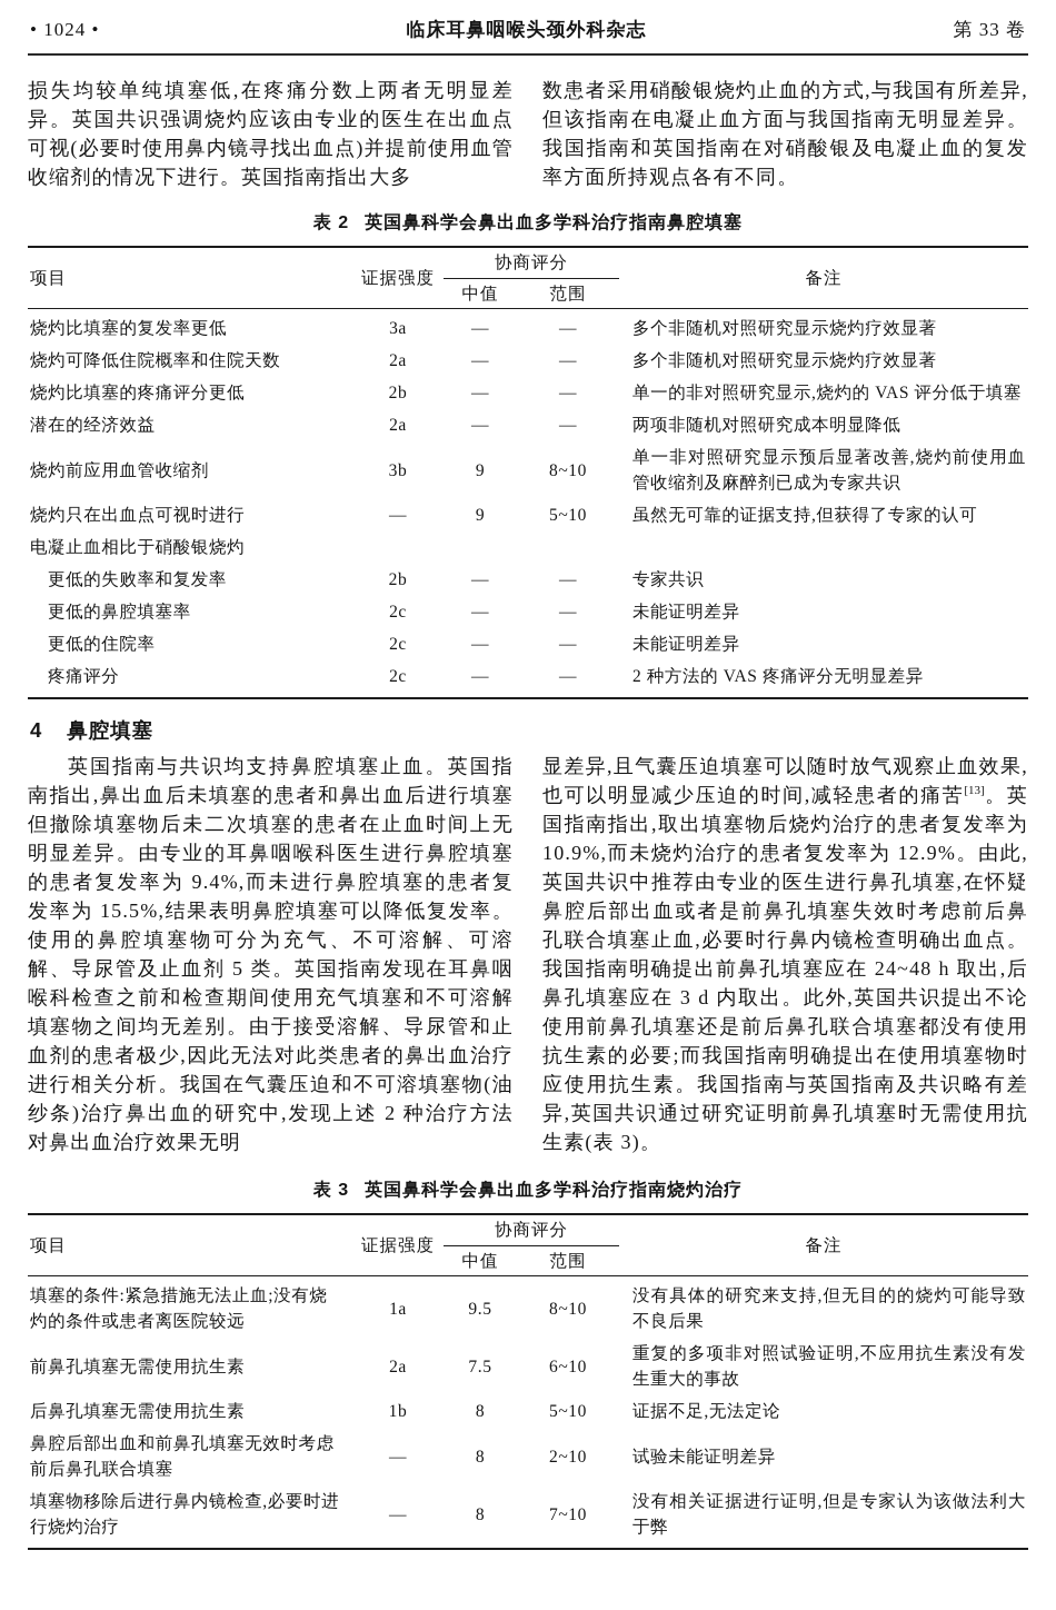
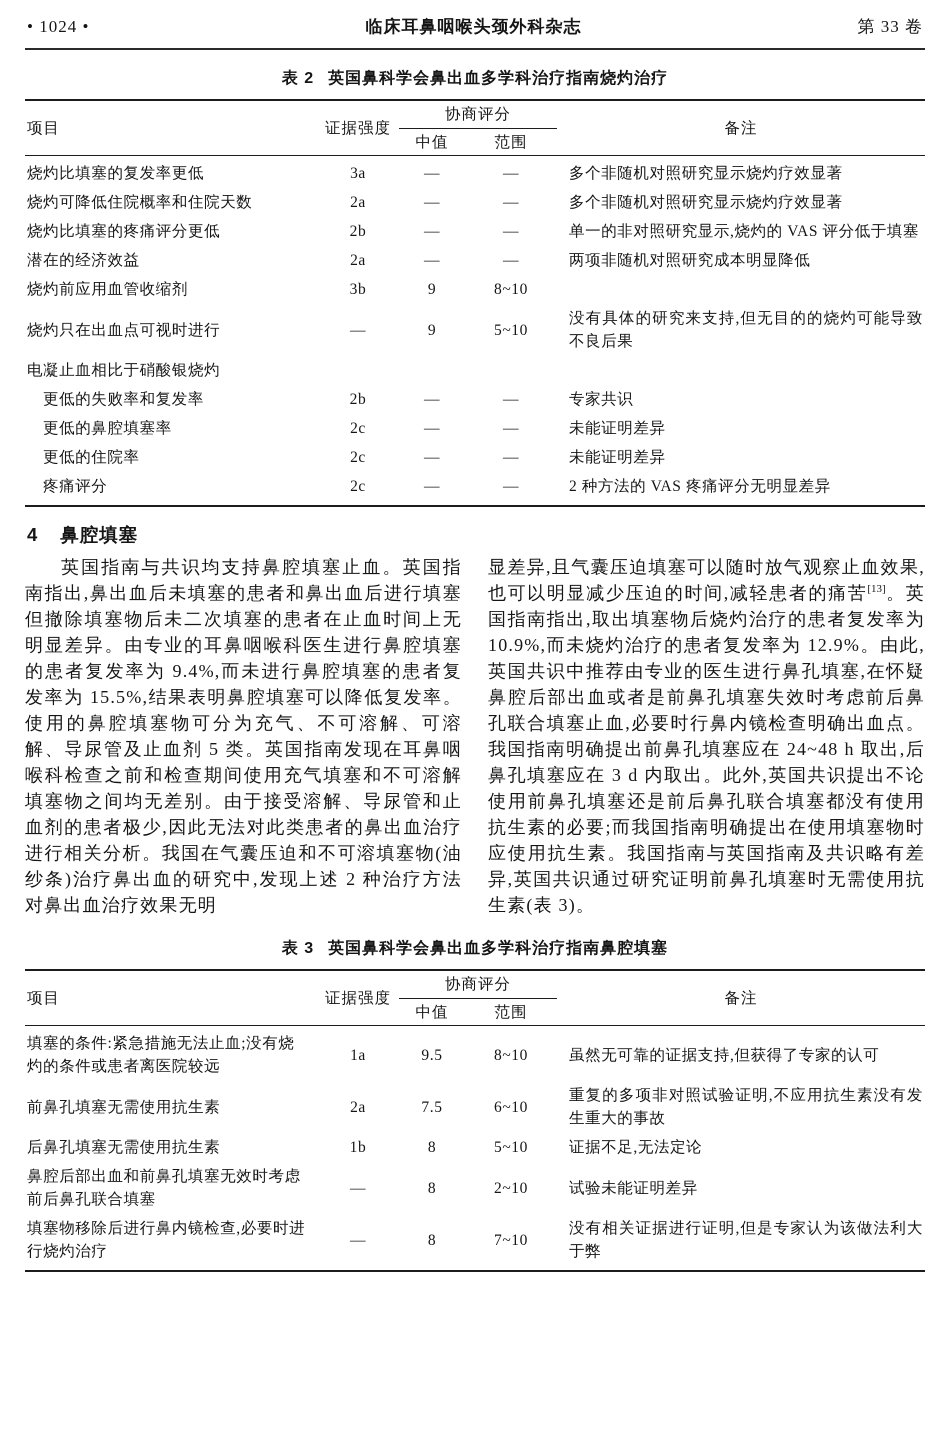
  • 1024 •
  临床耳鼻咽喉头颈外科杂志
  第 33 卷
- 损失均较单纯填塞低,在疼痛分数上两者无明显差异。英国共识强调烧灼应该由专业的医生在出血点可视(必要时使用鼻内镜寻找出血点)并提前使用血管收缩剂的情况下进行。英国指南指出大多
- 数患者采用硝酸银烧灼止血的方式,与我国有所差异,但该指南在电凝止血方面与我国指南无明显差异。我国指南和英国指南在对硝酸银及电凝止血的复发率方面所持观点各有不同。
- 表 2 英国鼻科学会鼻出血多学科治疗指南鼻腔填塞
+ 表 2 英国鼻科学会鼻出血多学科治疗指南烧灼治疗
  项目
  证据强度
  协商评分
  中值
  范围
  备注
  烧灼比填塞的复发率更低
  3a
  —
  —
  多个非随机对照研究显示烧灼疗效显著
  烧灼可降低住院概率和住院天数
  2a
  —
  —
  多个非随机对照研究显示烧灼疗效显著
  烧灼比填塞的疼痛评分更低
  2b
  —
  —
  单一的非对照研究显示,烧灼的 VAS 评分低于填塞
  潜在的经济效益
  2a
  —
  —
  两项非随机对照研究成本明显降低
  烧灼前应用血管收缩剂
  3b
  9
  8~10
- 单一非对照研究显示预后显著改善,烧灼前使用血管收缩剂及麻醉剂已成为专家共识
  烧灼只在出血点可视时进行
  —
  9
  5~10
- 虽然无可靠的证据支持,但获得了专家的认可
+ 没有具体的研究来支持,但无目的的烧灼可能导致不良后果
  电凝止血相比于硝酸银烧灼
  更低的失败率和复发率
  2b
  —
  —
  专家共识
  更低的鼻腔填塞率
  2c
  —
  —
  未能证明差异
  更低的住院率
  2c
  —
  —
  未能证明差异
  疼痛评分
  2c
  —
  —
  2 种方法的 VAS 疼痛评分无明显差异
  4 鼻腔填塞
  英国指南与共识均支持鼻腔填塞止血。英国指南指出,鼻出血后未填塞的患者和鼻出血后进行填塞但撤除填塞物后未二次填塞的患者在止血时间上无明显差异。由专业的耳鼻咽喉科医生进行鼻腔填塞的患者复发率为 9.4%,而未进行鼻腔填塞的患者复发率为 15.5%,结果表明鼻腔填塞可以降低复发率。使用的鼻腔填塞物可分为充气、不可溶解、可溶解、导尿管及止血剂 5 类。英国指南发现在耳鼻咽喉科检查之前和检查期间使用充气填塞和不可溶解填塞物之间均无差别。由于接受溶解、导尿管和止血剂的患者极少,因此无法对此类患者的鼻出血治疗进行相关分析。我国在气囊压迫和不可溶填塞物(油纱条)治疗鼻出血的研究中,发现上述 2 种治疗方法对鼻出血治疗效果无明
  显差异,且气囊压迫填塞可以随时放气观察止血效果,也可以明显减少压迫的时间,减轻患者的痛苦[13]。英国指南指出,取出填塞物后烧灼治疗的患者复发率为 10.9%,而未烧灼治疗的患者复发率为 12.9%。由此,英国共识中推荐由专业的医生进行鼻孔填塞,在怀疑鼻腔后部出血或者是前鼻孔填塞失效时考虑前后鼻孔联合填塞止血,必要时行鼻内镜检查明确出血点。我国指南明确提出前鼻孔填塞应在 24~48 h 取出,后鼻孔填塞应在 3 d 内取出。此外,英国共识提出不论使用前鼻孔填塞还是前后鼻孔联合填塞都没有使用抗生素的必要;而我国指南明确提出在使用填塞物时应使用抗生素。我国指南与英国指南及共识略有差异,英国共识通过研究证明前鼻孔填塞时无需使用抗生素(表 3)。
- 表 3 英国鼻科学会鼻出血多学科治疗指南烧灼治疗
+ 表 3 英国鼻科学会鼻出血多学科治疗指南鼻腔填塞
  项目
  证据强度
  协商评分
  中值
  范围
  备注
  填塞的条件:紧急措施无法止血;没有烧灼的条件或患者离医院较远
  1a
  9.5
  8~10
- 没有具体的研究来支持,但无目的的烧灼可能导致不良后果
+ 虽然无可靠的证据支持,但获得了专家的认可
  前鼻孔填塞无需使用抗生素
  2a
  7.5
  6~10
  重复的多项非对照试验证明,不应用抗生素没有发生重大的事故
  后鼻孔填塞无需使用抗生素
  1b
  8
  5~10
  证据不足,无法定论
  鼻腔后部出血和前鼻孔填塞无效时考虑前后鼻孔联合填塞
  —
  8
  2~10
  试验未能证明差异
  填塞物移除后进行鼻内镜检查,必要时进行烧灼治疗
  —
  8
  7~10
  没有相关证据进行证明,但是专家认为该做法利大于弊
